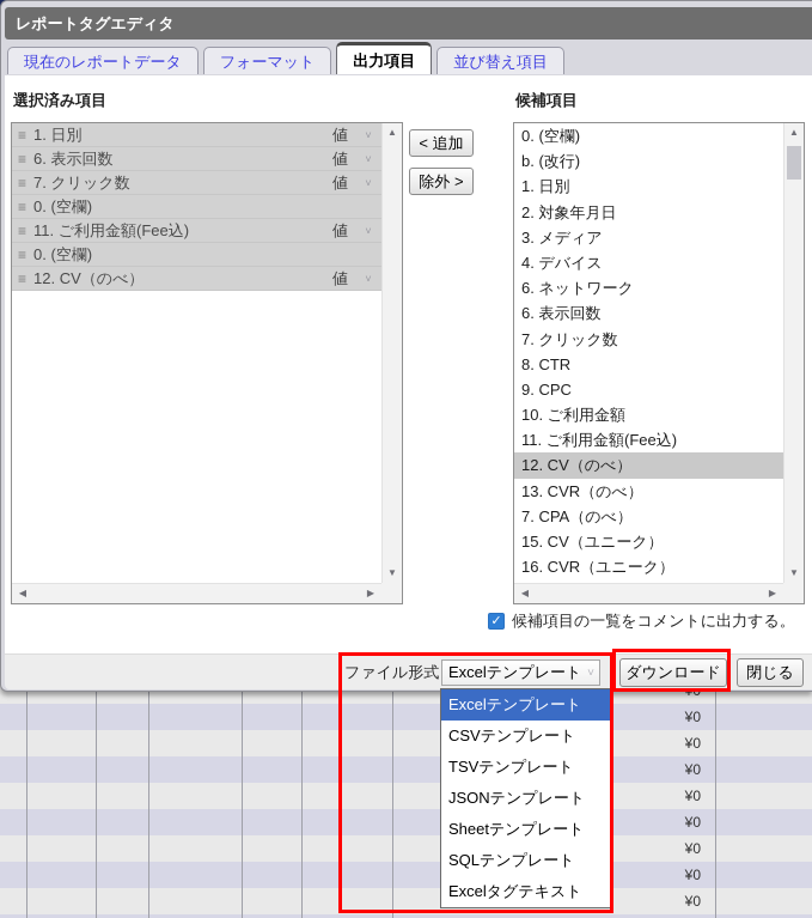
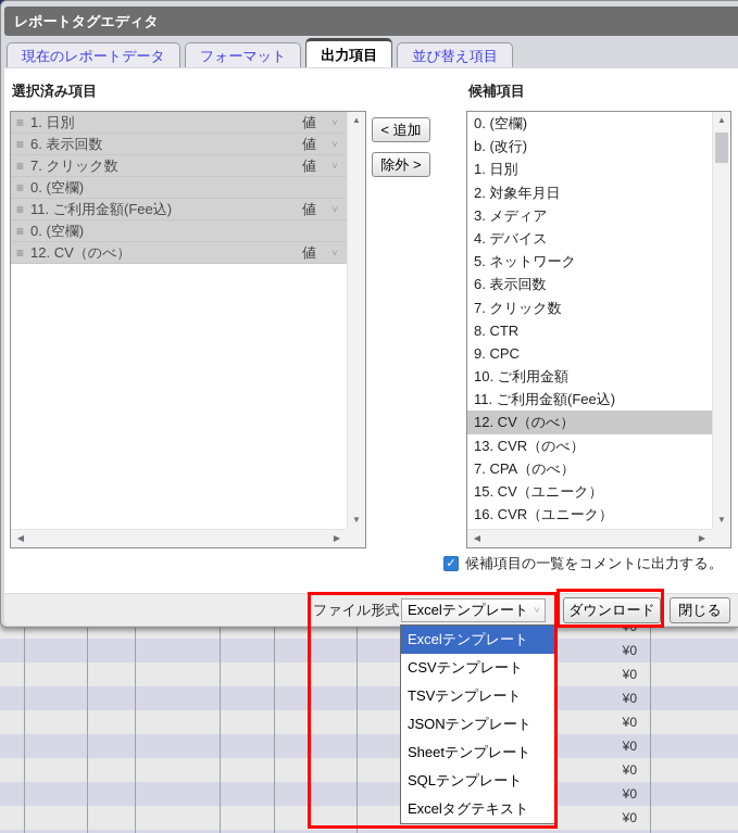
  ¥0
  ¥0
  ¥0
  ¥0
  ¥0
  ¥0
  ¥0
  ¥0
  レポートタグエディタ
  現在のレポートデータ フォーマット 出力項目 並び替え項目
  選択済み項目
  候補項目
  ≡
  1. 日別
  値
  ˅
  ≡
  6. 表示回数
  値
  ˅
  ≡
  7. クリック数
  値
  ˅
  ≡
  0. (空欄)
  ≡
  11. ご利用金額(Fee込)
  値
  ˅
  ≡
  0. (空欄)
  ≡
  12. CV（のべ）
  値
  ˅
  ▲
  ▼
  ◀
  ▶
  < 追加
  除外 >
  0. (空欄)
  b. (改行)
  1. 日別
  2. 対象年月日
  3. メディア
  4. デバイス
- 6. ネットワーク
+ 5. ネットワーク
  6. 表示回数
  7. クリック数
  8. CTR
  9. CPC
  10. ご利用金額
  11. ご利用金額(Fee込)
  12. CV（のべ）
  13. CVR（のべ）
  7. CPA（のべ）
  15. CV（ユニーク）
  16. CVR（ユニーク）
  ▲
  ▼
  ◀
  ▶
  ✓
  候補項目の一覧をコメントに出力する。
  ファイル形式
  Excelテンプレート
  ˅
  ダウンロード
  閉じる
  Excelテンプレート
  CSVテンプレート
  TSVテンプレート
  JSONテンプレート
  Sheetテンプレート
  SQLテンプレート
  Excelタグテキスト
